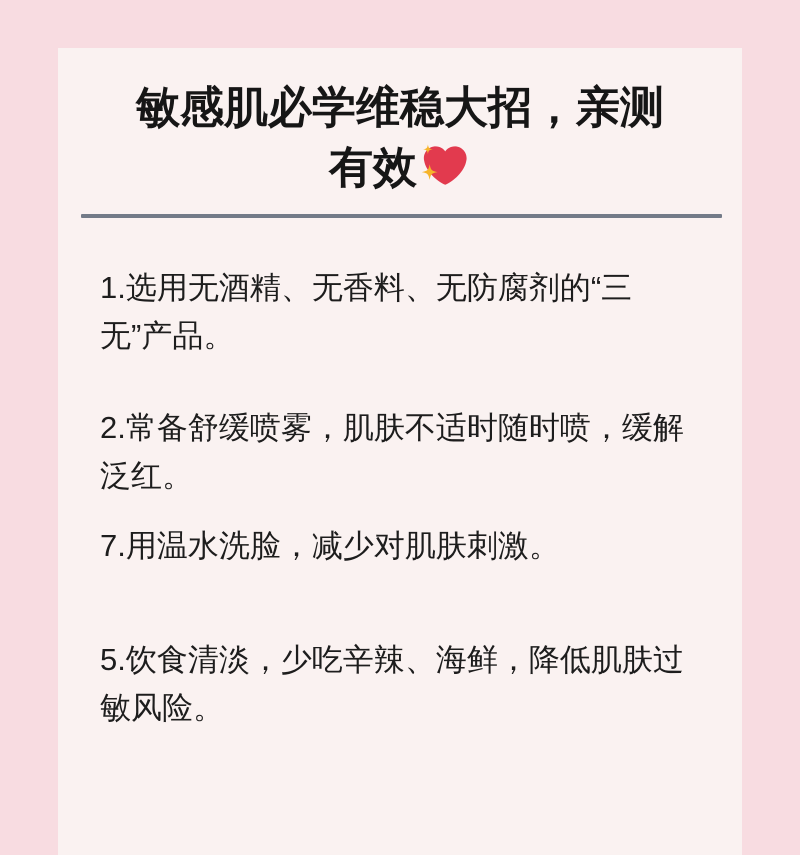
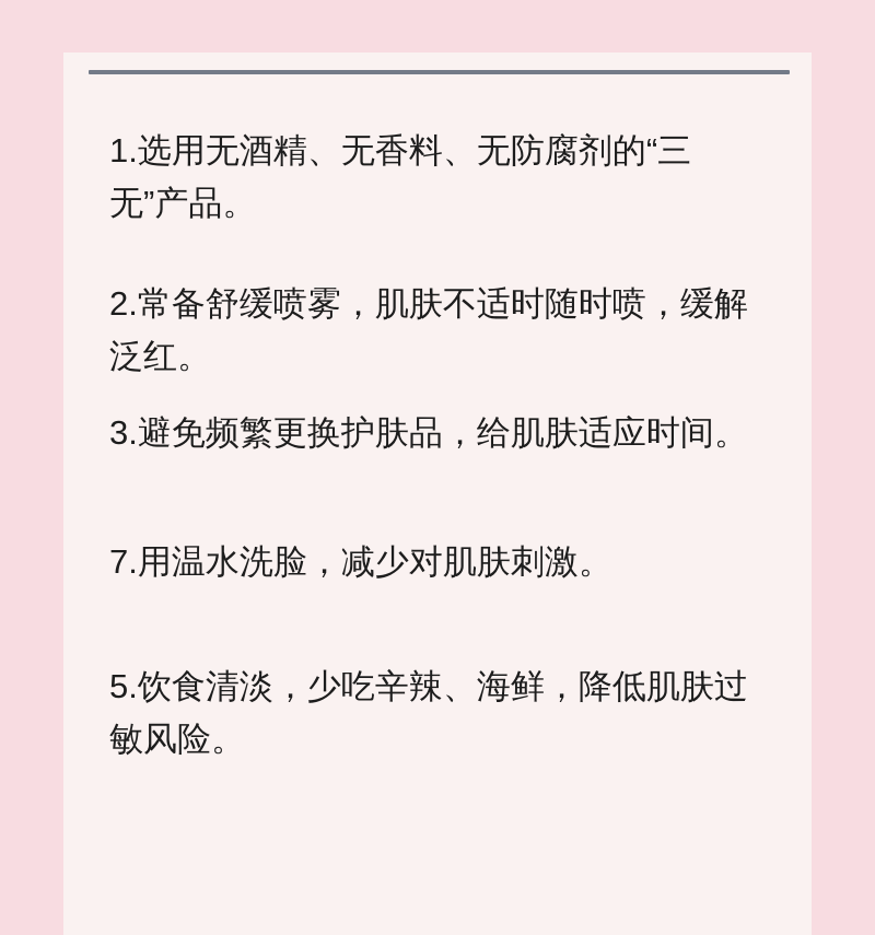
- 敏感肌必学维稳大招，亲测
- 有效
  1.选用无酒精、无香料、无防腐剂的“三
  无”产品。
  2.常备舒缓喷雾，肌肤不适时随时喷，缓解
  泛红。
+ 3.避免频繁更换护肤品，给肌肤适应时间。
  7.用温水洗脸，减少对肌肤刺激。
  5.饮食清淡，少吃辛辣、海鲜，降低肌肤过
  敏风险。
